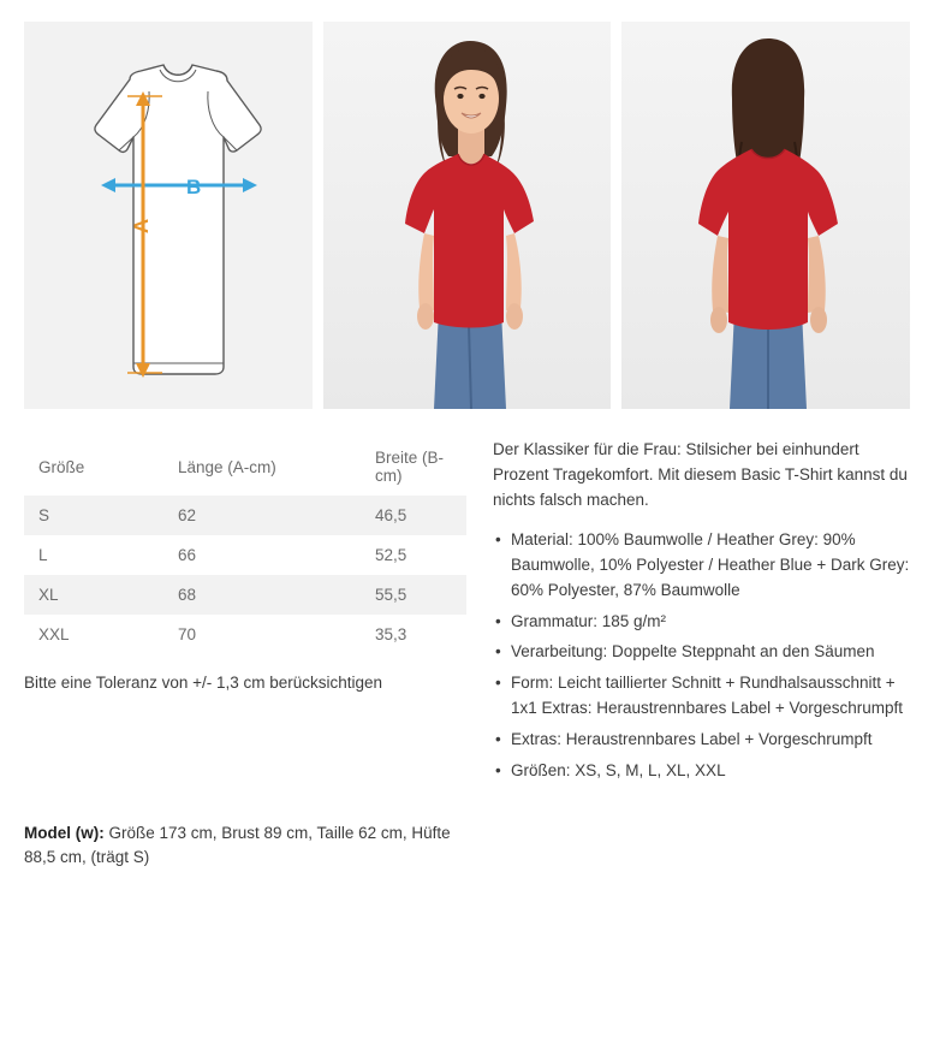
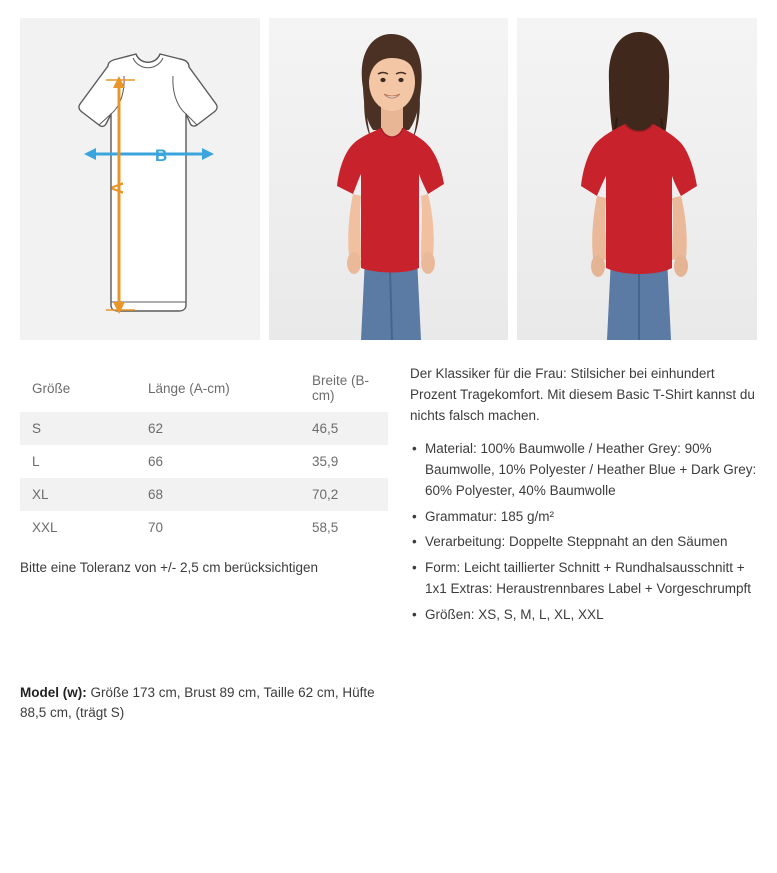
  B
  Größe	Länge (A-cm)	Breite (B-cm)
  S	62	46,5
- L	66	52,5
+ L	66	35,9
- XL	68	55,5
+ XL	68	70,2
- XXL	70	35,3
+ XXL	70	58,5
- Bitte eine Toleranz von +/- 1,3 cm berücksichtigen
+ Bitte eine Toleranz von +/- 2,5 cm berücksichtigen
  Model (w): Größe 173 cm, Brust 89 cm, Taille 62 cm, Hüfte 88,5 cm, (trägt S)
  Der Klassiker für die Frau: Stilsicher bei einhundert Prozent Tragekomfort. Mit diesem Basic T-Shirt kannst du nichts falsch machen.
- Material: 100% Baumwolle / Heather Grey: 90% Baumwolle, 10% Polyester / Heather Blue + Dark Grey: 60% Polyester, 87% Baumwolle
+ Material: 100% Baumwolle / Heather Grey: 90% Baumwolle, 10% Polyester / Heather Blue + Dark Grey: 60% Polyester, 40% Baumwolle
  Grammatur: 185 g/m²
  Verarbeitung: Doppelte Steppnaht an den Säumen
  Form: Leicht taillierter Schnitt + Rundhalsausschnitt + 1x1 Extras: Heraustrennbares Label + Vorgeschrumpft
- Extras: Heraustrennbares Label + Vorgeschrumpft
  Größen: XS, S, M, L, XL, XXL
